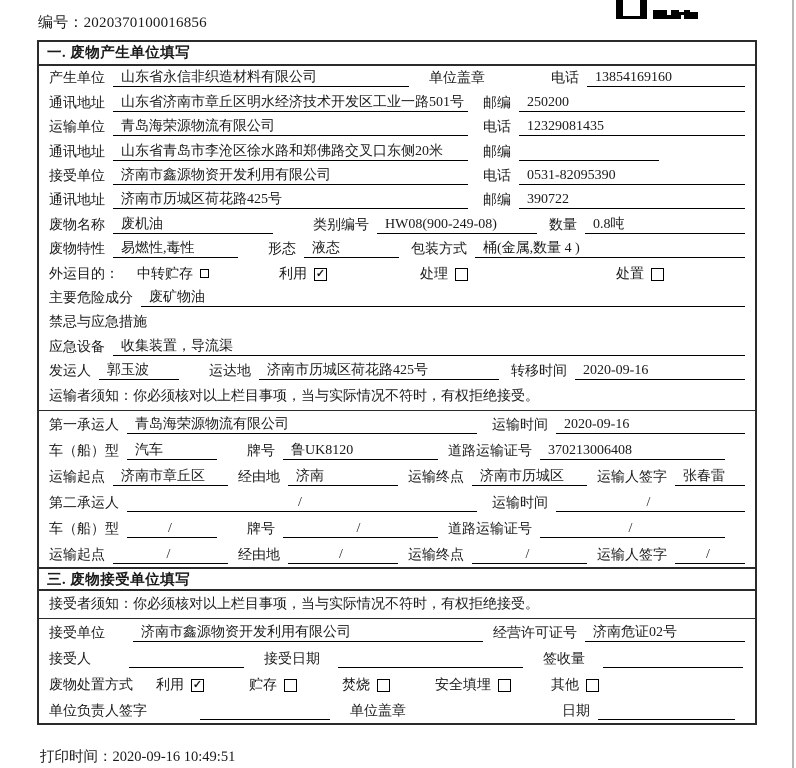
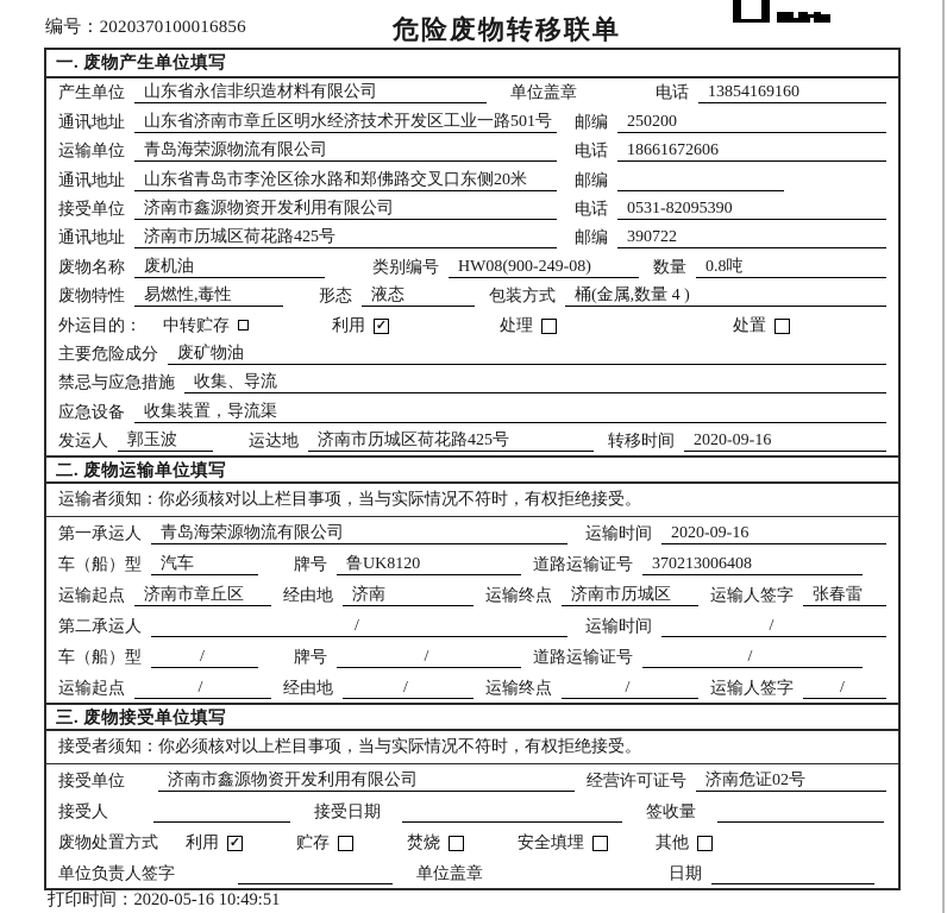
  编号：2020370100016856
+ 危险废物转移联单
  一. 废物产生单位填写
  产生单位
  山东省永信非织造材料有限公司
  单位盖章
  电话
  13854169160
  通讯地址
  山东省济南市章丘区明水经济技术开发区工业一路501号
  邮编
  250200
  运输单位
  青岛海荣源物流有限公司
  电话
- 12329081435
+ 18661672606
  通讯地址
  山东省青岛市李沧区徐水路和郑佛路交叉口东侧20米
  邮编
  接受单位
  济南市鑫源物资开发利用有限公司
  电话
  0531-82095390
  通讯地址
  济南市历城区荷花路425号
  邮编
  390722
  废物名称
  废机油
  类别编号
  HW08(900-249-08)
  数量
  0.8吨
  废物特性
  易燃性,毒性
  形态
  液态
  包装方式
  桶(金属,数量 4 )
  外运目的：
  中转贮存
  利用
  ✓
  处理
  处置
  主要危险成分
  废矿物油
  禁忌与应急措施
+ 收集、导流
  应急设备
  收集装置，导流渠
  发运人
  郭玉波
  运达地
  济南市历城区荷花路425号
  转移时间
  2020-09-16
+ 二. 废物运输单位填写
  运输者须知：你必须核对以上栏目事项，当与实际情况不符时，有权拒绝接受。
  第一承运人
  青岛海荣源物流有限公司
  运输时间
  2020-09-16
  车（船）型
  汽车
  牌号
  鲁UK8120
  道路运输证号
  370213006408
  运输起点
  济南市章丘区
  经由地
  济南
  运输终点
  济南市历城区
  运输人签字
  张春雷
  第二承运人
  /
  运输时间
  /
  车（船）型
  /
  牌号
  /
  道路运输证号
  /
  运输起点
  /
  经由地
  /
  运输终点
  /
  运输人签字
  /
  三. 废物接受单位填写
  接受者须知：你必须核对以上栏目事项，当与实际情况不符时，有权拒绝接受。
  接受单位
  济南市鑫源物资开发利用有限公司
  经营许可证号
  济南危证02号
  接受人
  接受日期
  签收量
  废物处置方式
  利用
  ✓
  贮存
  焚烧
  安全填埋
  其他
  单位负责人签字
  单位盖章
  日期
- 打印时间：2020-09-16 10:49:51
+ 打印时间：2020-05-16 10:49:51
